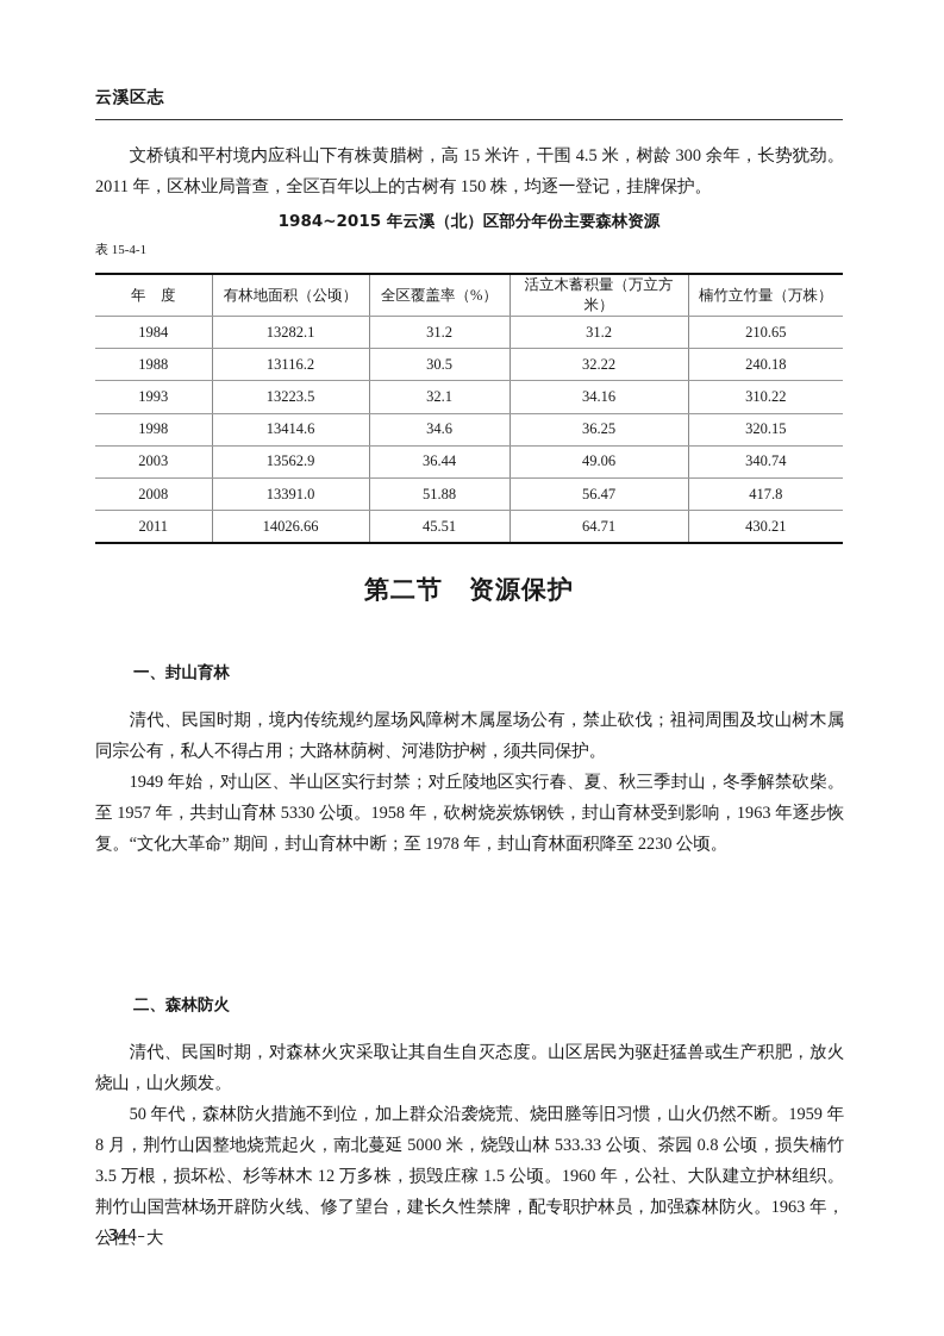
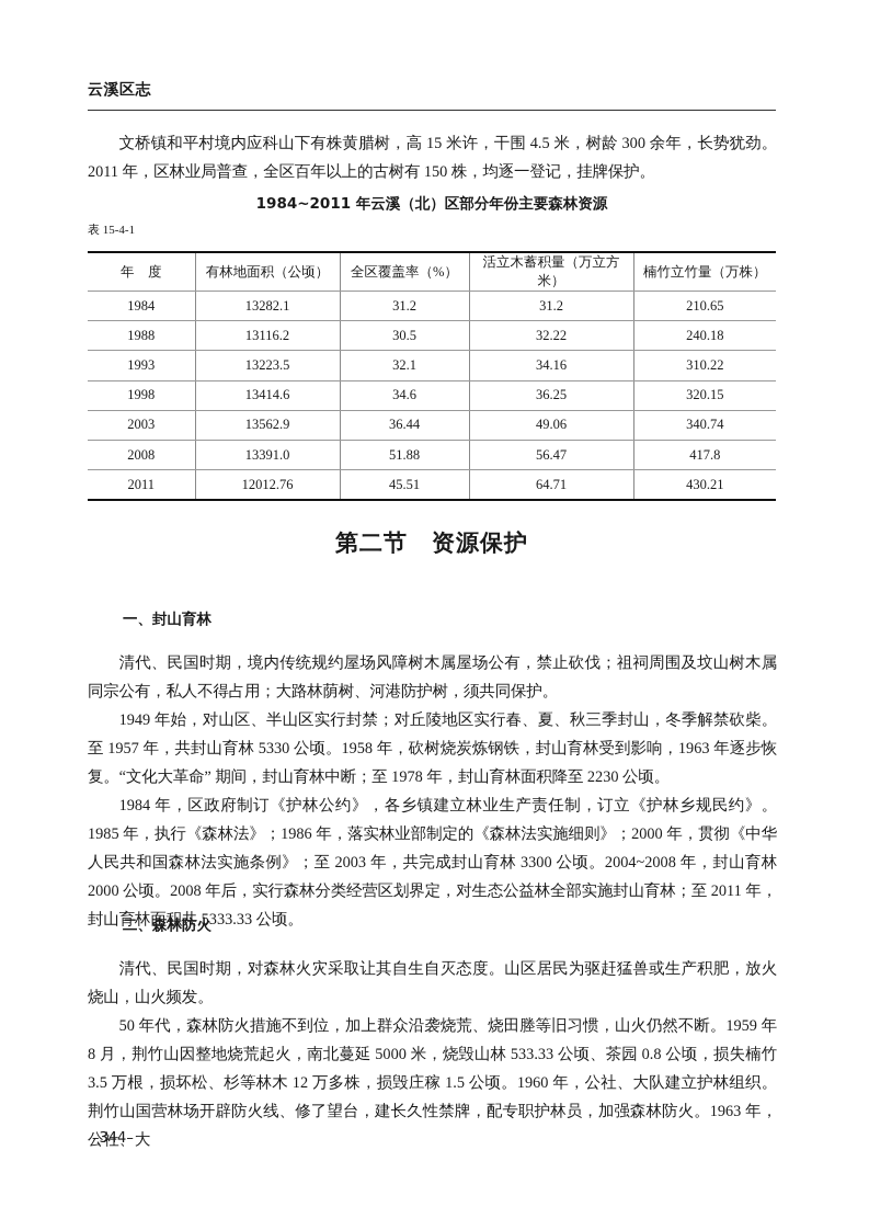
  云溪区志
  文桥镇和平村境内应科山下有株黄腊树，高 15 米许，干围 4.5 米，树龄 300 余年，长势犹劲。2011 年，区林业局普查，全区百年以上的古树有 150 株，均逐一登记，挂牌保护。
- 1984~2015 年云溪（北）区部分年份主要森林资源
+ 1984~2011 年云溪（北）区部分年份主要森林资源
  表 15-4-1
  年 度	有林地面积（公顷）	全区覆盖率（%）	活立木蓄积量（万立方米）	楠竹立竹量（万株）
  1984	13282.1	31.2	31.2	210.65
  1988	13116.2	30.5	32.22	240.18
  1993	13223.5	32.1	34.16	310.22
  1998	13414.6	34.6	36.25	320.15
  2003	13562.9	36.44	49.06	340.74
  2008	13391.0	51.88	56.47	417.8
- 2011	14026.66	45.51	64.71	430.21
+ 2011	12012.76	45.51	64.71	430.21
  第二节 资源保护
  一、封山育林
  清代、民国时期，境内传统规约屋场风障树木属屋场公有，禁止砍伐；祖祠周围及坟山树木属同宗公有，私人不得占用；大路林荫树、河港防护树，须共同保护。
  1949 年始，对山区、半山区实行封禁；对丘陵地区实行春、夏、秋三季封山，冬季解禁砍柴。至 1957 年，共封山育林 5330 公顷。1958 年，砍树烧炭炼钢铁，封山育林受到影响，1963 年逐步恢复。“文化大革命” 期间，封山育林中断；至 1978 年，封山育林面积降至 2230 公顷。
+ 1984 年，区政府制订《护林公约》，各乡镇建立林业生产责任制，订立《护林乡规民约》。1985 年，执行《森林法》；1986 年，落实林业部制定的《森林法实施细则》；2000 年，贯彻《中华人民共和国森林法实施条例》；至 2003 年，共完成封山育林 3300 公顷。2004~2008 年，封山育林 2000 公顷。2008 年后，实行森林分类经营区划界定，对生态公益林全部实施封山育林；至 2011 年，封山育林面积共 5333.33 公顷。
  二、森林防火
  清代、民国时期，对森林火灾采取让其自生自灭态度。山区居民为驱赶猛兽或生产积肥，放火烧山，山火频发。
  50 年代，森林防火措施不到位，加上群众沿袭烧荒、烧田塍等旧习惯，山火仍然不断。1959 年 8 月，荆竹山因整地烧荒起火，南北蔓延 5000 米，烧毁山林 533.33 公顷、茶园 0.8 公顷，损失楠竹 3.5 万根，损坏松、杉等林木 12 万多株，损毁庄稼 1.5 公顷。1960 年，公社、大队建立护林组织。荆竹山国营林场开辟防火线、修了望台，建长久性禁牌，配专职护林员，加强森林防火。1963 年，公社、大
  –344–
